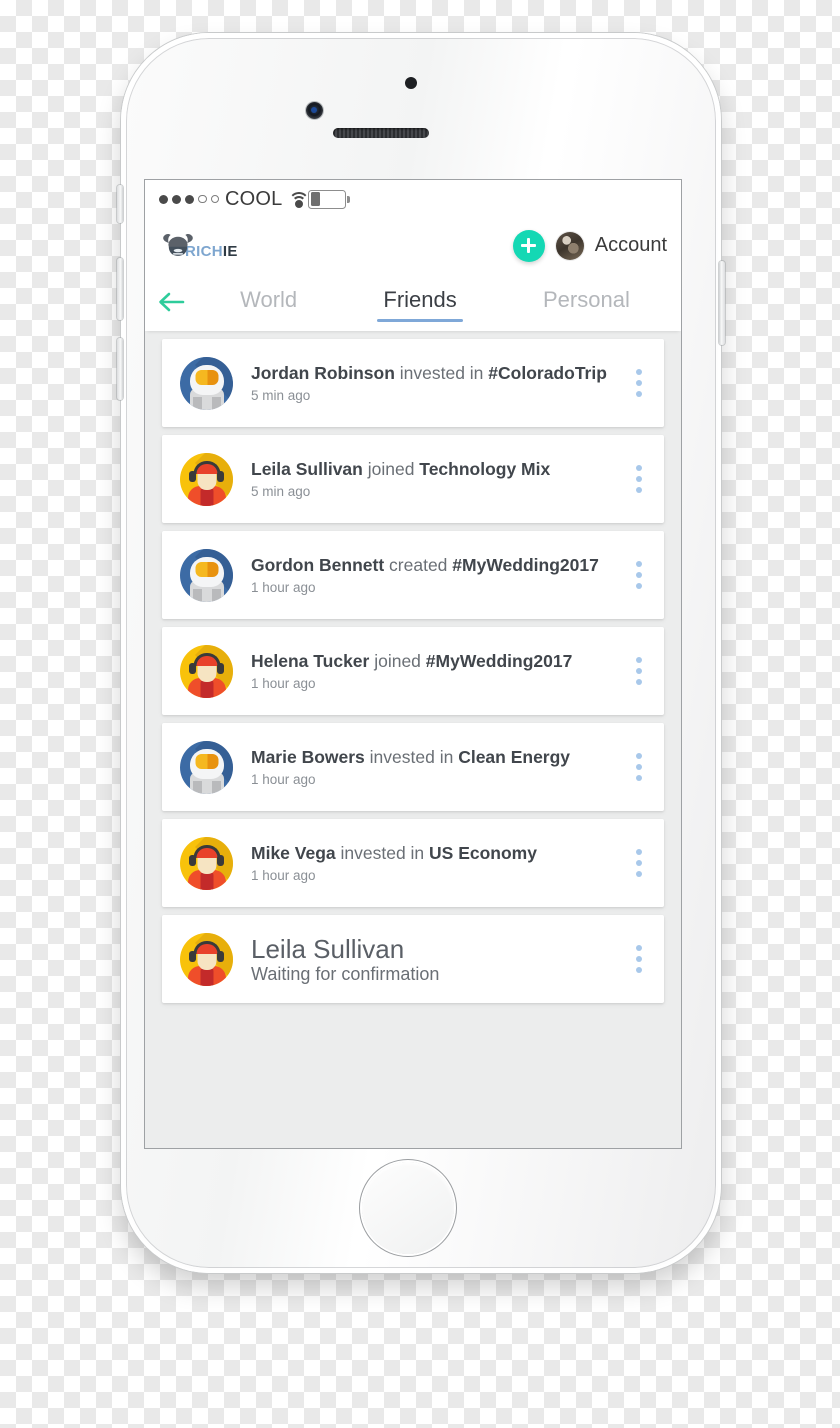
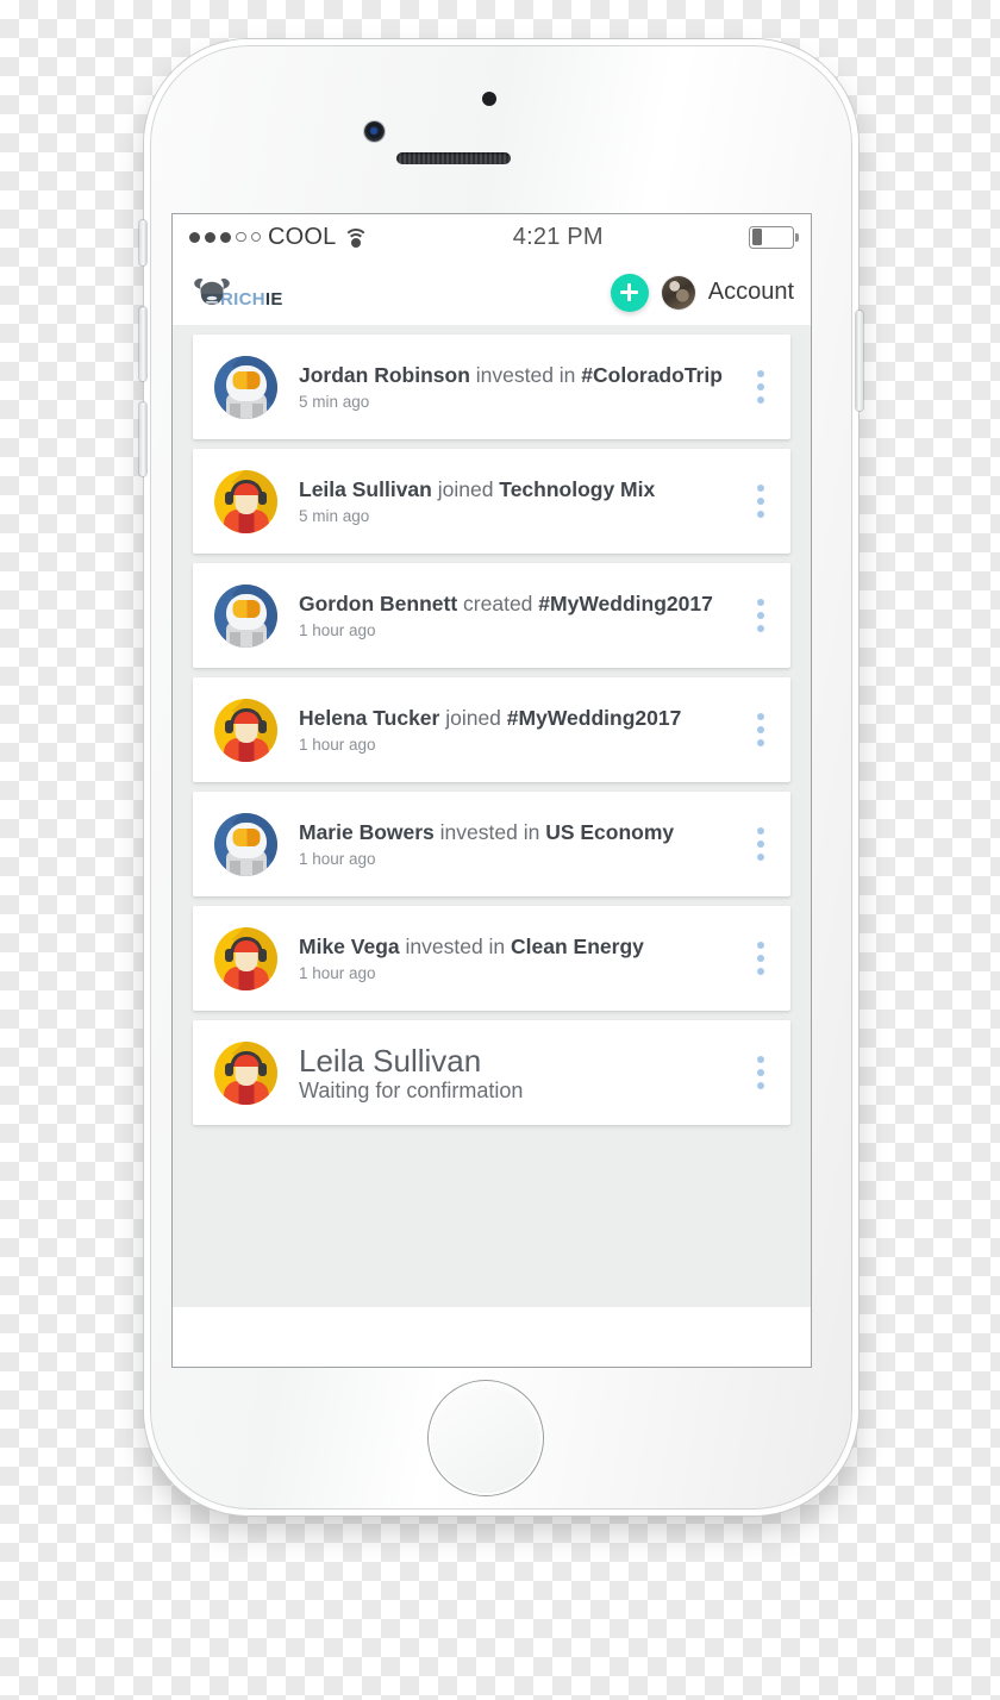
  COOL
+ 4:21 PM
  RICHIE
  Account
- World
- Friends
- Personal
  Jordan Robinson invested in #ColoradoTrip
  5 min ago
  Leila Sullivan joined Technology Mix
  5 min ago
  Gordon Bennett created #MyWedding2017
  1 hour ago
  Helena Tucker joined #MyWedding2017
  1 hour ago
- Marie Bowers invested in Clean Energy
+ Marie Bowers invested in US Economy
  1 hour ago
- Mike Vega invested in US Economy
+ Mike Vega invested in Clean Energy
  1 hour ago
  Leila Sullivan
  Waiting for confirmation
